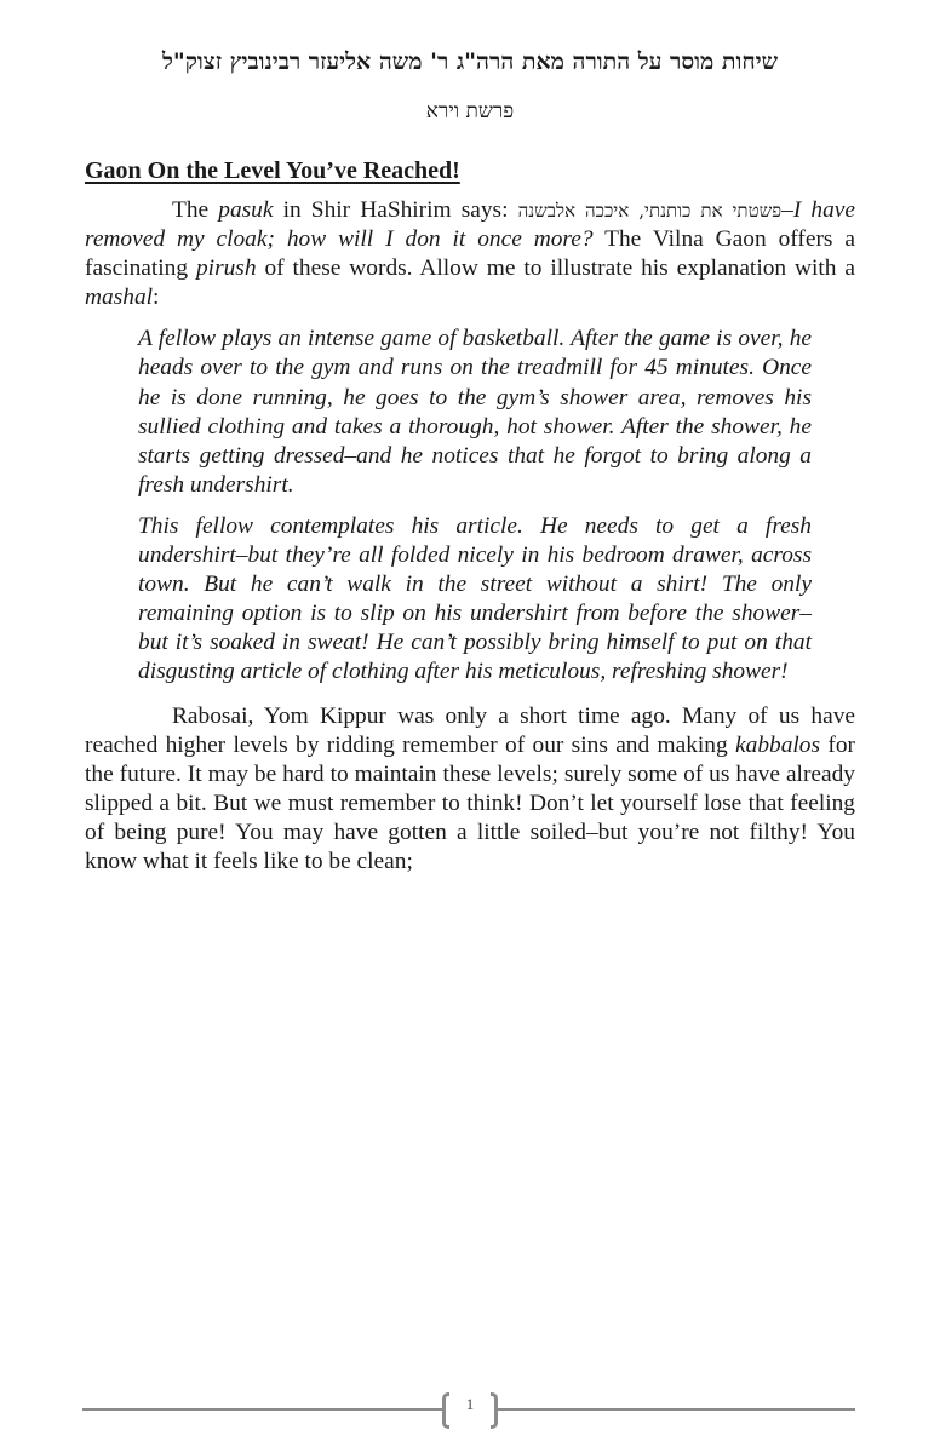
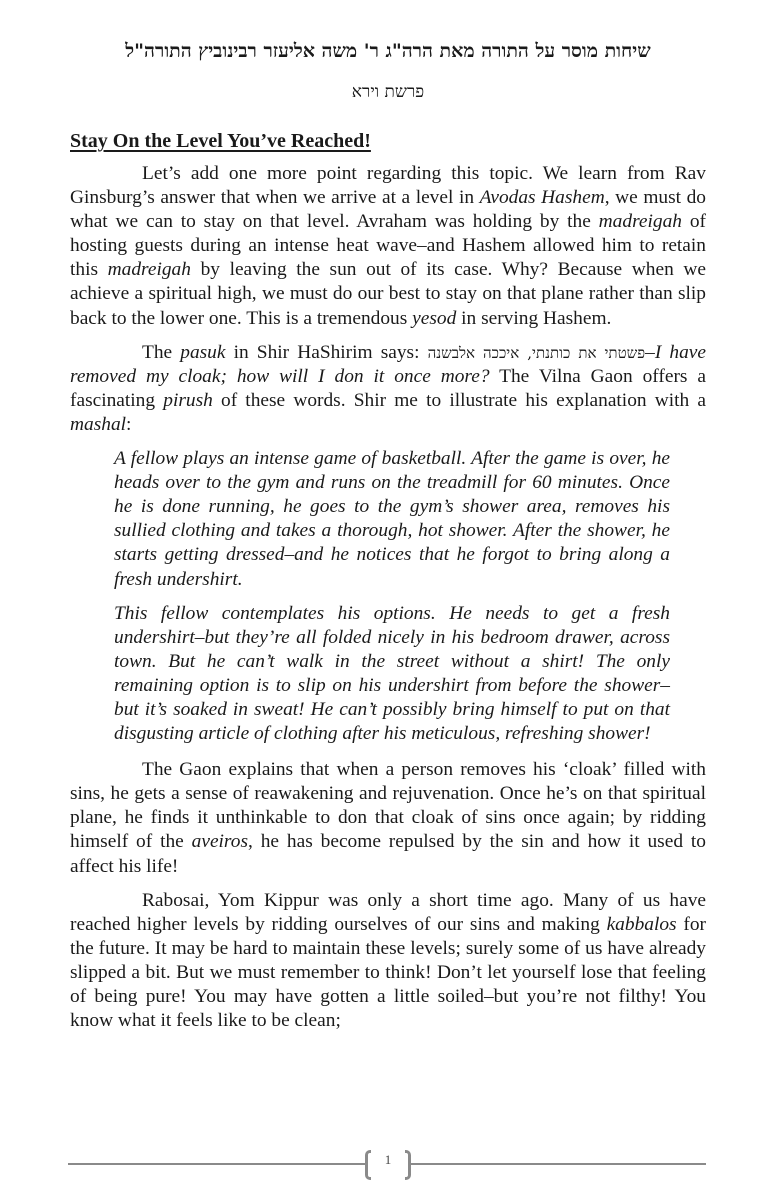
- שיחות מוסר על התורה מאת הרה"ג ר' משה אליעזר רבינוביץ זצוק"ל
+ שיחות מוסר על התורה מאת הרה"ג ר' משה אליעזר רבינוביץ התורה"ל
  פרשת וירא
- Gaon On the Level You’ve Reached!
+ Stay On the Level You’ve Reached!
+ Let’s add one more point regarding this topic. We learn from Rav Ginsburg’s answer that when we arrive at a level in Avodas Hashem, we must do what we can to stay on that level. Avraham was holding by the madreigah of hosting guests during an intense heat wave–and Hashem allowed him to retain this madreigah by leaving the sun out of its case. Why? Because when we achieve a spiritual high, we must do our best to stay on that plane rather than slip back to the lower one. This is a tremendous yesod in serving Hashem.
- The pasuk in Shir HaShirim says: פשטתי את כותנתי, איככה אלבשנה –I have removed my cloak; how will I don it once more? The Vilna Gaon offers a fascinating pirush of these words. Allow me to illustrate his explanation with a mashal:
+ The pasuk in Shir HaShirim says: פשטתי את כותנתי, איככה אלבשנה –I have removed my cloak; how will I don it once more? The Vilna Gaon offers a fascinating pirush of these words. Shir me to illustrate his explanation with a mashal:
- A fellow plays an intense game of basketball. After the game is over, he heads over to the gym and runs on the treadmill for 45 minutes. Once he is done running, he goes to the gym’s shower area, removes his sullied clothing and takes a thorough, hot shower. After the shower, he starts getting dressed–and he notices that he forgot to bring along a fresh undershirt.
+ A fellow plays an intense game of basketball. After the game is over, he heads over to the gym and runs on the treadmill for 60 minutes. Once he is done running, he goes to the gym’s shower area, removes his sullied clothing and takes a thorough, hot shower. After the shower, he starts getting dressed–and he notices that he forgot to bring along a fresh undershirt.
- This fellow contemplates his article. He needs to get a fresh undershirt–but they’re all folded nicely in his bedroom drawer, across town. But he can’t walk in the street without a shirt! The only remaining option is to slip on his undershirt from before the shower–but it’s soaked in sweat! He can’t possibly bring himself to put on that disgusting article of clothing after his meticulous, refreshing shower!
+ This fellow contemplates his options. He needs to get a fresh undershirt–but they’re all folded nicely in his bedroom drawer, across town. But he can’t walk in the street without a shirt! The only remaining option is to slip on his undershirt from before the shower–but it’s soaked in sweat! He can’t possibly bring himself to put on that disgusting article of clothing after his meticulous, refreshing shower!
+ The Gaon explains that when a person removes his ‘cloak’ filled with sins, he gets a sense of reawakening and rejuvenation. Once he’s on that spiritual plane, he finds it unthinkable to don that cloak of sins once again; by ridding himself of the aveiros, he has become repulsed by the sin and how it used to affect his life!
- Rabosai, Yom Kippur was only a short time ago. Many of us have reached higher levels by ridding remember of our sins and making kabbalos for the future. It may be hard to maintain these levels; surely some of us have already slipped a bit. But we must remember to think! Don’t let yourself lose that feeling of being pure! You may have gotten a little soiled–but you’re not filthy! You know what it feels like to be clean;
+ Rabosai, Yom Kippur was only a short time ago. Many of us have reached higher levels by ridding ourselves of our sins and making kabbalos for the future. It may be hard to maintain these levels; surely some of us have already slipped a bit. But we must remember to think! Don’t let yourself lose that feeling of being pure! You may have gotten a little soiled–but you’re not filthy! You know what it feels like to be clean;
  1
